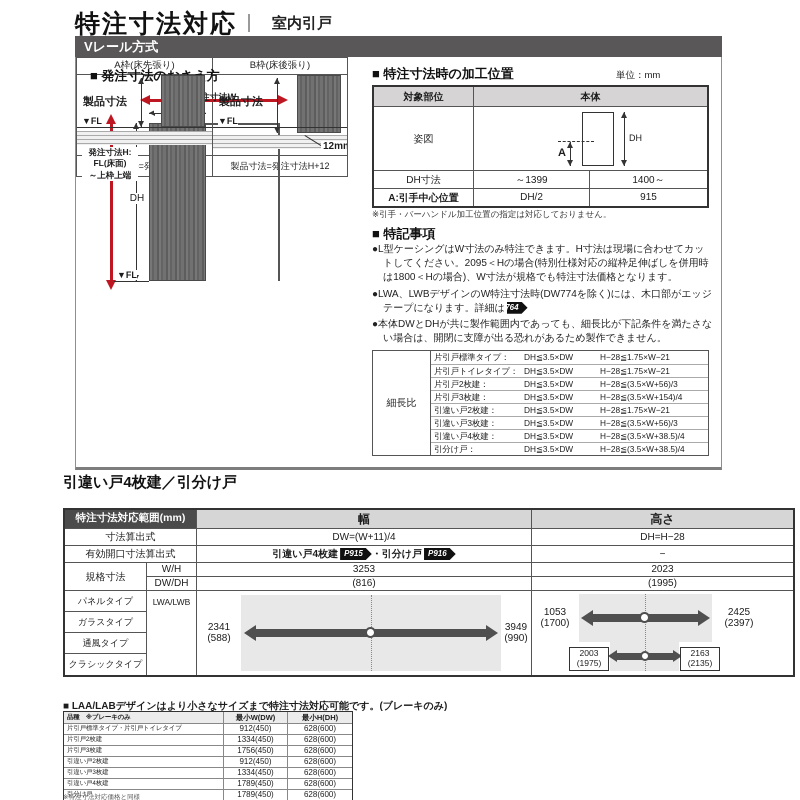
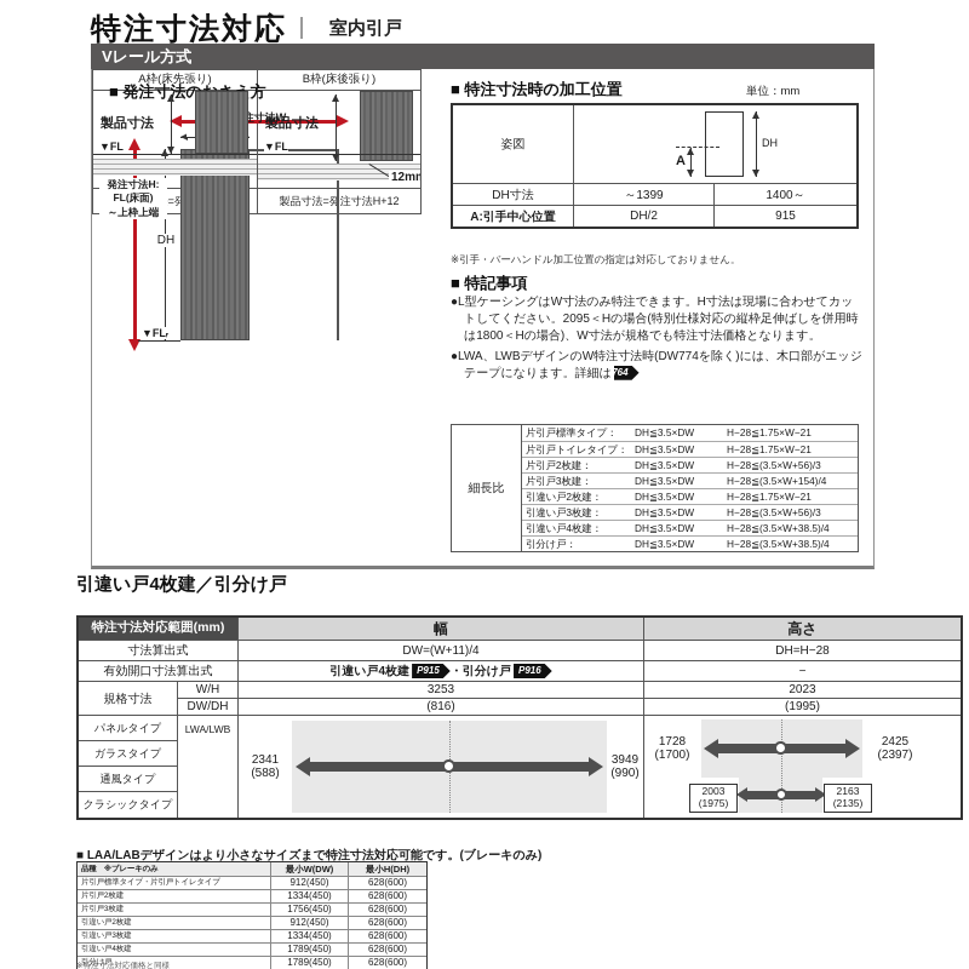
  特注寸法対応
  室内引戸
  Vレール方式
  注寸法W
  DH
  発注寸法H:
  FL(床面)
  ～上枠上端
  ▼FL
  A枠(床先張り)
  製品寸法
  ▼FL
  B枠(床後張り)
  製品寸法
  ▼FL
  12m
  製品寸法=発注寸法H+12
  ■ 特注寸法時の加工位置
  単位：mm
- 対象部位
- 本体
  姿図
  DH
  A
  DH寸法
  ～1399
  1400～
  A:引手中心位置
  DH/2
  915
  ※引手・バーハンドル加工位置の指定は対応しておりません。
  ■ 特記事項
  ●L型ケーシングはW寸法のみ特注できます。H寸法は現場に合わせてカットしてください。2095＜Hの場合(特別仕様対応の縦枠足伸ばしを併用時は1800＜Hの場合)、W寸法が規格でも特注寸法価格となります。
  ●LWA、LWBデザインのW特注寸法時(DW774を除く)には、木口部がエッジテープになります。詳細は764
- ●本体DWとDHが共に製作範囲内であっても、細長比が下記条件を満たさない場合は、開閉に支障が出る恐れがあるため製作できません。
  細長比
  片引戸標準タイプ：
  DH≦3.5×DW
  H−28≦1.75×W−21
  片引戸トイレタイプ：
  DH≦3.5×DW
  H−28≦1.75×W−21
  片引戸2枚建：
  DH≦3.5×DW
  H−28≦(3.5×W+56)/3
  片引戸3枚建：
  DH≦3.5×DW
  H−28≦(3.5×W+154)/4
  引違い戸2枚建：
  DH≦3.5×DW
  H−28≦1.75×W−21
  引違い戸3枚建：
  DH≦3.5×DW
  H−28≦(3.5×W+56)/3
  引違い戸4枚建：
  DH≦3.5×DW
  H−28≦(3.5×W+38.5)/4
  引分け戸：
  DH≦3.5×DW
  H−28≦(3.5×W+38.5)/4
  引違い戸4枚建／引分け戸
  特注寸法対応範囲(mm)
  幅
  高さ
  寸法算出式
  DW=(W+11)/4
  DH=H−28
  有効開口寸法算出式
  引違い戸4枚建
  P915
  ・引分け戸
  P916
  −
  規格寸法
  W/H
  3253
  2023
  DW/DH
  (816)
  (1995)
  パネルタイプ
  ガラスタイプ
  通風タイプ
  クラシックタイプ
  LWA/LWB
  2341
  (588)
  3949
  (990)
- 1053
+ 1728
  (1700)
  2425
  (2397)
  2003
  (1975)
  2163
  (2135)
  ■ LAA/LABデザインはより小さなサイズまで特注寸法対応可能です。(ブレーキのみ)
  最小W(DW)
  最小H(DH)
  912(450)
  628(600)
  1334(450)
  628(600)
  1756(450)
  628(600)
  912(450)
  628(600)
  1334(450)
  628(600)
  1789(450)
  628(600)
  1789(450)
  628(600)
